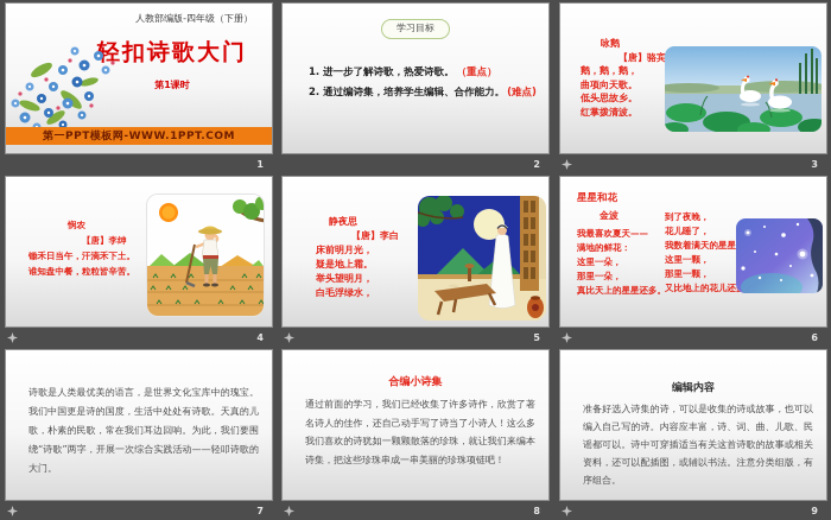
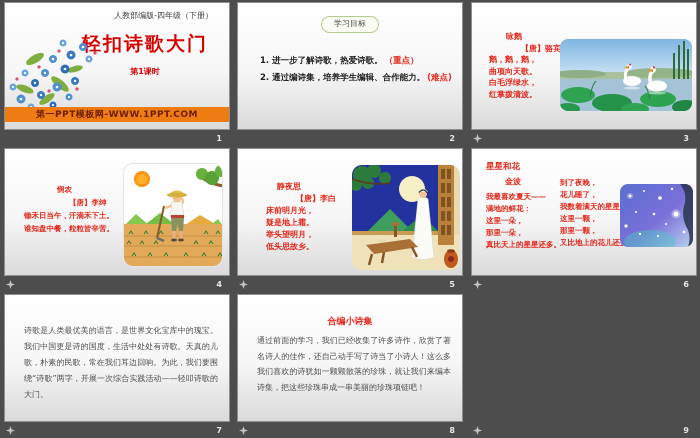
  人教部编版-四年级（下册）
  轻扣诗歌大门
  第1课时
  第一PPT模板网-WWW.1PPT.COM
  1
  学习目标
  1. 进一步了解诗歌，热爱诗歌。 （重点）
  2. 通过编诗集，培养学生编辑、合作能力。 (难点)
  2
  咏鹅
  【唐】骆宾
  鹅，鹅，鹅，
  曲项向天歌。
- 低头思故乡。
+ 白毛浮绿水，
  红掌拨清波。
  3
  悯农
  【唐】李绅
  锄禾日当午，汗滴禾下土。
  谁知盘中餐，粒粒皆辛苦。
  4
  静夜思
  【唐】李白
  床前明月光，
  疑是地上霜。
  举头望明月，
- 白毛浮绿水，
+ 低头思故乡。
  5
  星星和花
  金波
  我最喜欢夏天——
  满地的鲜花：
  这里一朵，
  那里一朵，
  真比天上的星星还多。
  到了夜晚，
  花儿睡了，
  我数着满天的星星
  这里一颗，
  那里一颗，
  又比地上的花儿还
  6
  诗歌是人类最优美的语言，是世界文化宝库中的瑰宝。我们中国更是诗的国度，生活中处处有诗歌。天真的儿歌，朴素的民歌，常在我们耳边回响。为此，我们要围绕“诗歌”两字，开展一次综合实践活动——轻叩诗歌的大门。
  7
  合编小诗集
  通过前面的学习，我们已经收集了许多诗作，欣赏了著名诗人的佳作，还自己动手写了诗当了小诗人！这么多我们喜欢的诗犹如一颗颗散落的珍珠，就让我们来编本诗集，把这些珍珠串成一串美丽的珍珠项链吧！
  8
- 编辑内容
- 准备好选入诗集的诗，可以是收集的诗或故事，也可以编入自己写的诗。内容应丰富，诗、词、曲、儿歌、民谣都可以。诗中可穿插适当有关这首诗歌的故事或相关资料，还可以配插图，或辅以书法。注意分类组版，有序组合。
  9
